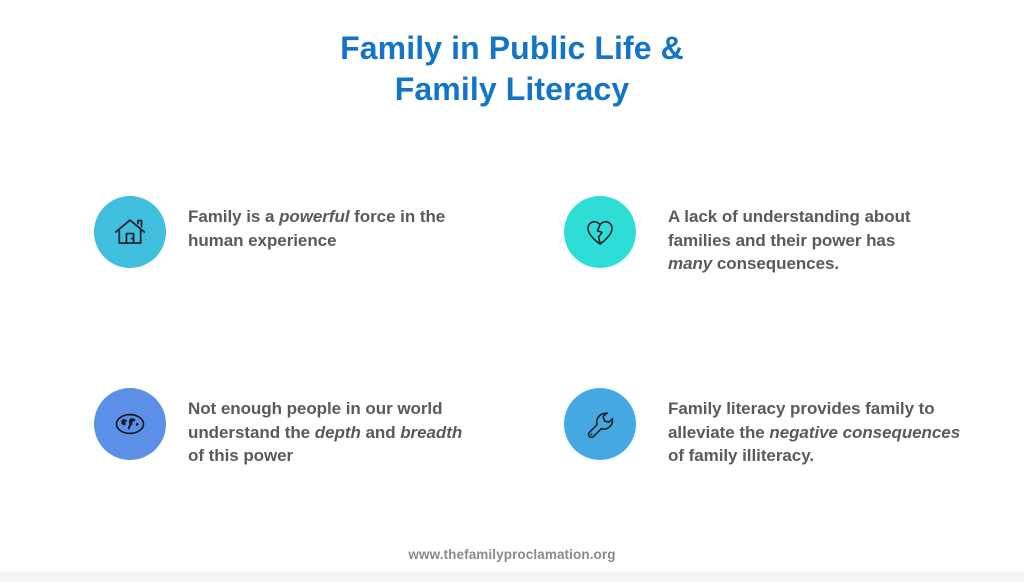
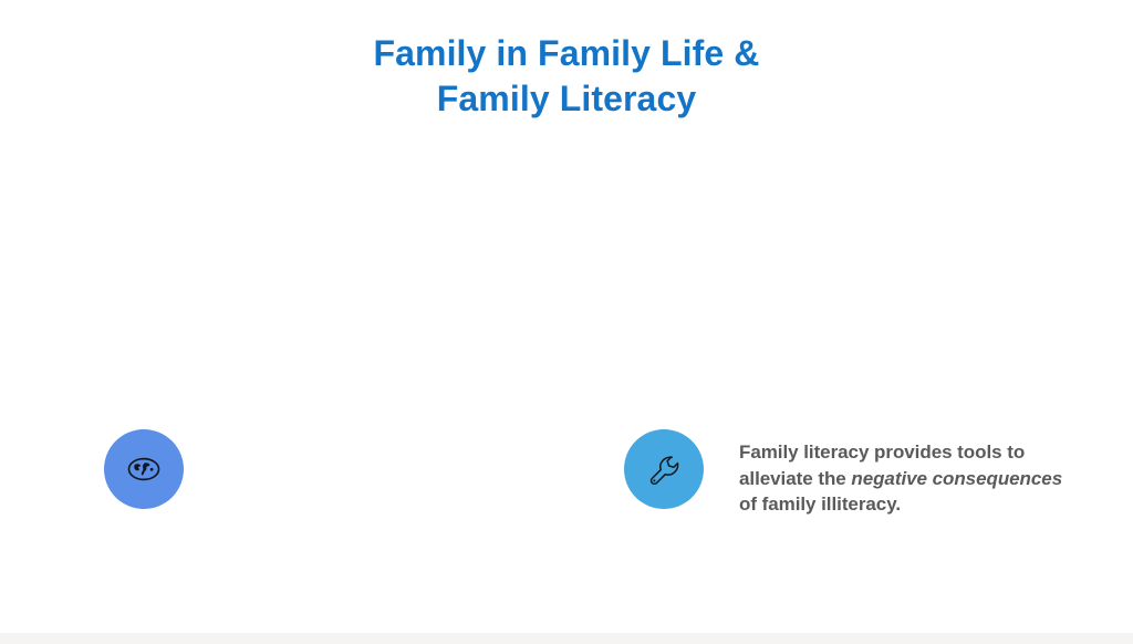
- Family in Public Life &
+ Family in Family Life &
  Family Literacy
- Family is a powerful force in the human experience
- A lack of understanding about families and their power has many consequences.
- Not enough people in our world understand the depth and breadth of this power
- Family literacy provides family to alleviate the negative consequences of family illiteracy.
+ Family literacy provides tools to alleviate the negative consequences of family illiteracy.
- www.thefamilyproclamation.org
